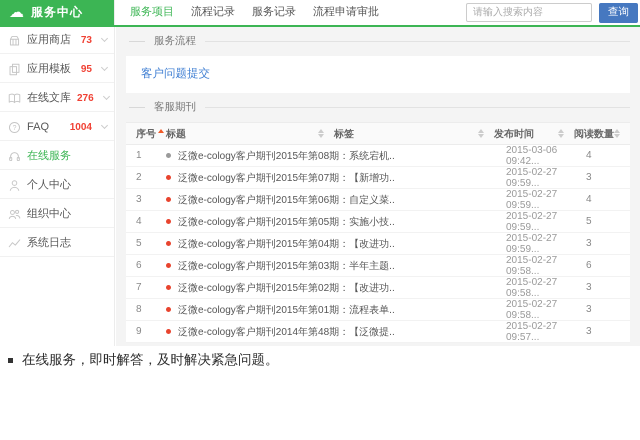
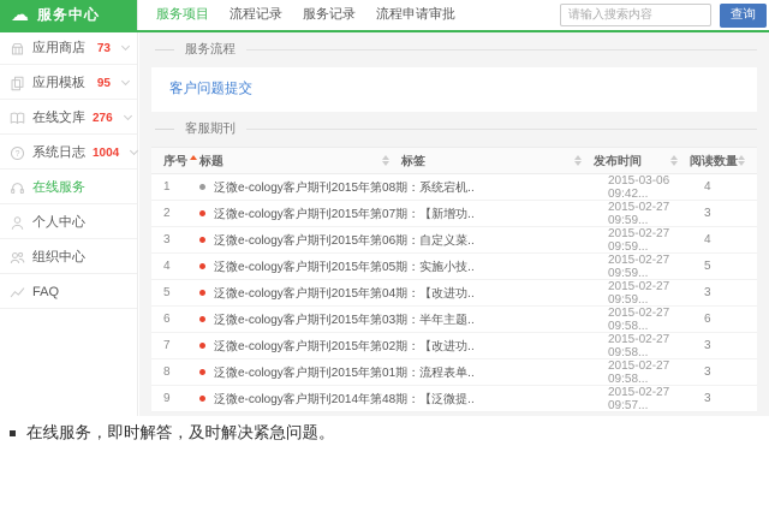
  ☁
  服务中心
  应用商店
  73
  应用模板
  95
  在线文库
  276
- FAQ
+ 系统日志
  1004
  在线服务
  个人中心
  组织中心
- 系统日志
+ FAQ
  服务项目
  流程记录
  服务记录
  流程申请审批
  请输入搜索内容
  查询
  服务流程
  客户问题提交
  客服期刊
  序号
  标题
  标签
  发布时间
  阅读数量
  1
  泛微e-cology客户期刊2015年第08期：系统宕机..
  2015-03-06 09:42...
  4
  2
  泛微e-cology客户期刊2015年第07期：【新增功..
  2015-02-27 09:59...
  3
  3
  泛微e-cology客户期刊2015年第06期：自定义菜..
  2015-02-27 09:59...
  4
  4
  泛微e-cology客户期刊2015年第05期：实施小技..
  2015-02-27 09:59...
  5
  5
  泛微e-cology客户期刊2015年第04期：【改进功..
  2015-02-27 09:59...
  3
  6
  泛微e-cology客户期刊2015年第03期：半年主题..
  2015-02-27 09:58...
  6
  7
  泛微e-cology客户期刊2015年第02期：【改进功..
  2015-02-27 09:58...
  3
  8
  泛微e-cology客户期刊2015年第01期：流程表单..
  2015-02-27 09:58...
  3
  9
  泛微e-cology客户期刊2014年第48期：【泛微提..
  2015-02-27 09:57...
  3
  在线服务，即时解答，及时解决紧急问题。
